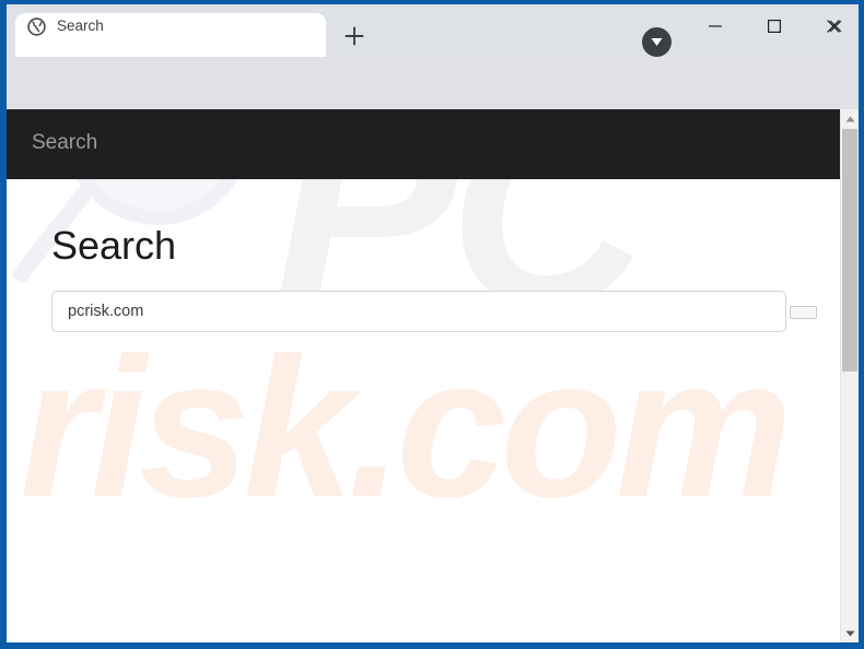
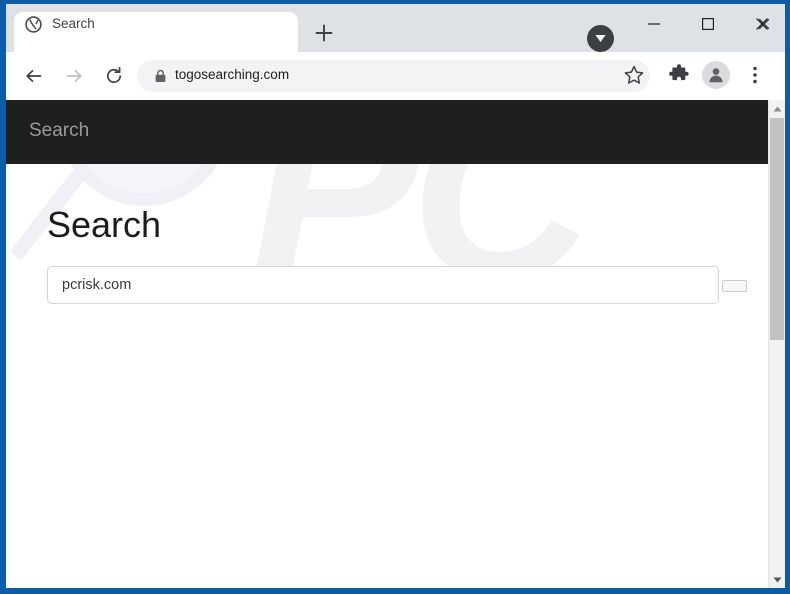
  Search
+ togosearching.com
  PC
- risk.com
  Search
  Search
  pcrisk.com
